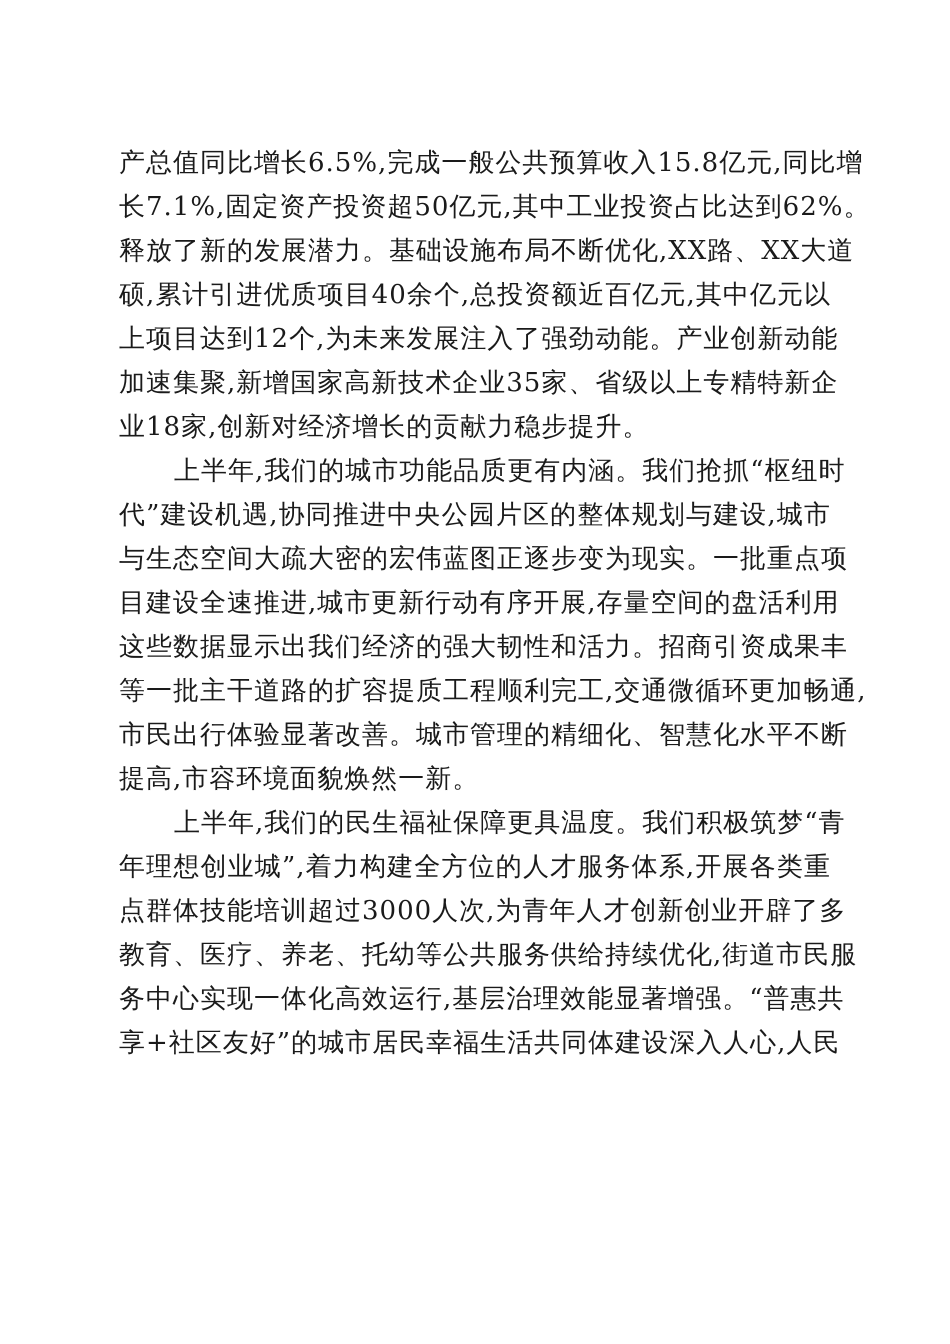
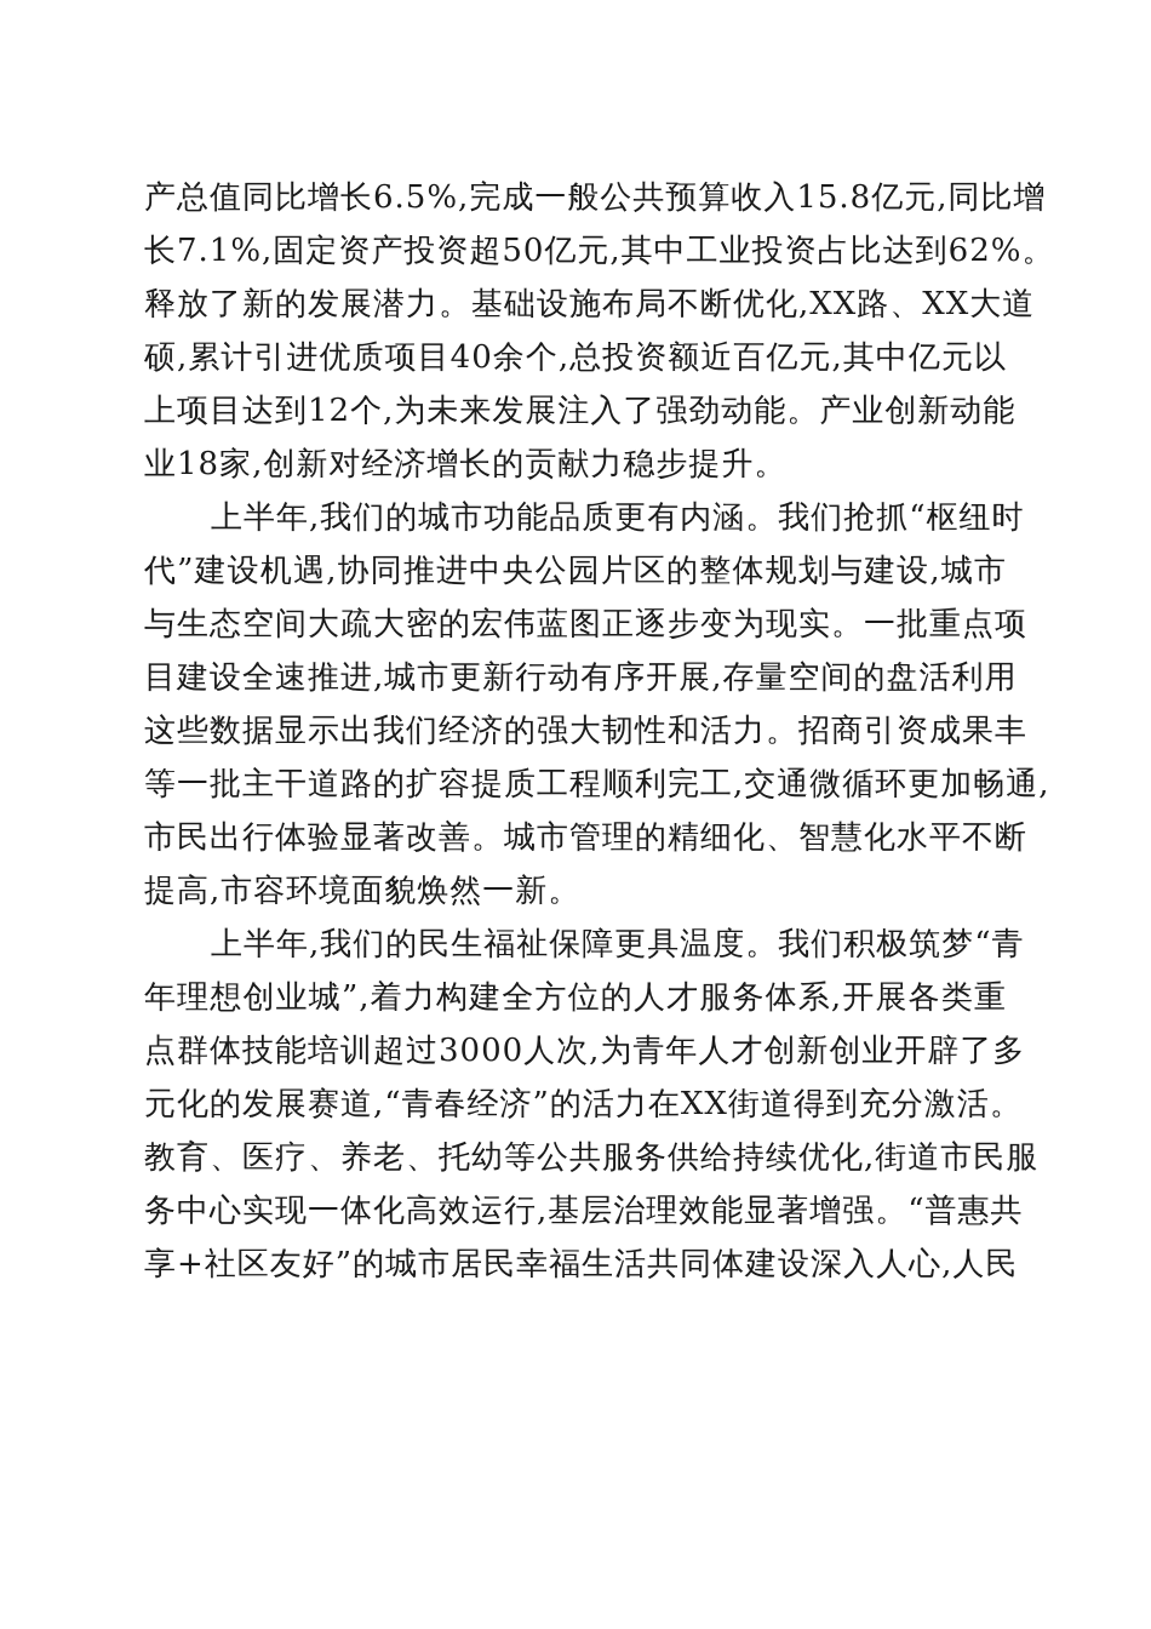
  产总值同比增长6.5%,完成一般公共预算收入15.8亿元,同比增
  长7.1%,固定资产投资超50亿元,其中工业投资占比达到62%。
  释放了新的发展潜力。基础设施布局不断优化,XX路、XX大道
  硕,累计引进优质项目40余个,总投资额近百亿元,其中亿元以
  上项目达到12个,为未来发展注入了强劲动能。产业创新动能
- 加速集聚,新增国家高新技术企业35家、省级以上专精特新企
  业18家,创新对经济增长的贡献力稳步提升。
  上半年,我们的城市功能品质更有内涵。我们抢抓“枢纽时
  代”建设机遇,协同推进中央公园片区的整体规划与建设,城市
  与生态空间大疏大密的宏伟蓝图正逐步变为现实。一批重点项
  目建设全速推进,城市更新行动有序开展,存量空间的盘活利用
  这些数据显示出我们经济的强大韧性和活力。招商引资成果丰
  等一批主干道路的扩容提质工程顺利完工,交通微循环更加畅通,
  市民出行体验显著改善。城市管理的精细化、智慧化水平不断
  提高,市容环境面貌焕然一新。
  上半年,我们的民生福祉保障更具温度。我们积极筑梦“青
  年理想创业城”,着力构建全方位的人才服务体系,开展各类重
  点群体技能培训超过3000人次,为青年人才创新创业开辟了多
+ 元化的发展赛道,“青春经济”的活力在XX街道得到充分激活。
  教育、医疗、养老、托幼等公共服务供给持续优化,街道市民服
  务中心实现一体化高效运行,基层治理效能显著增强。“普惠共
  享+社区友好”的城市居民幸福生活共同体建设深入人心,人民
